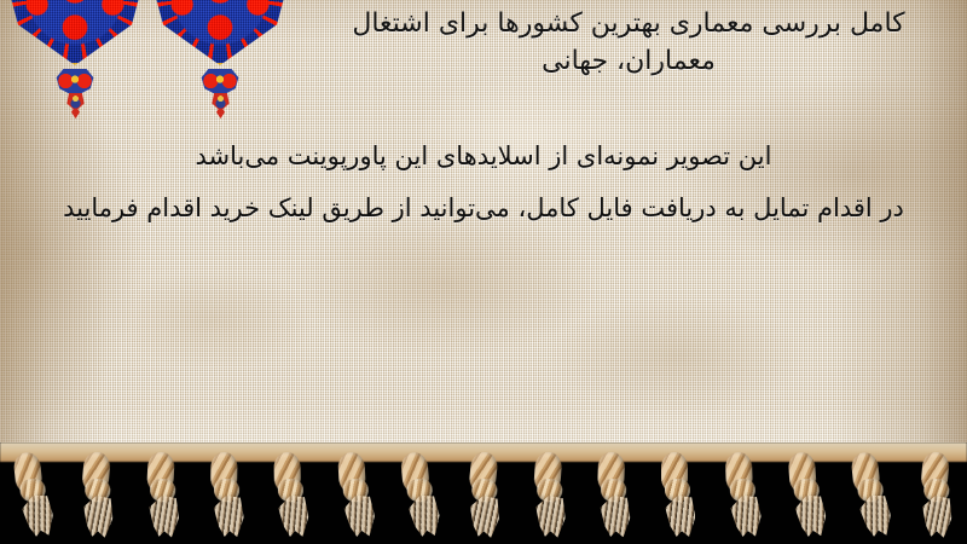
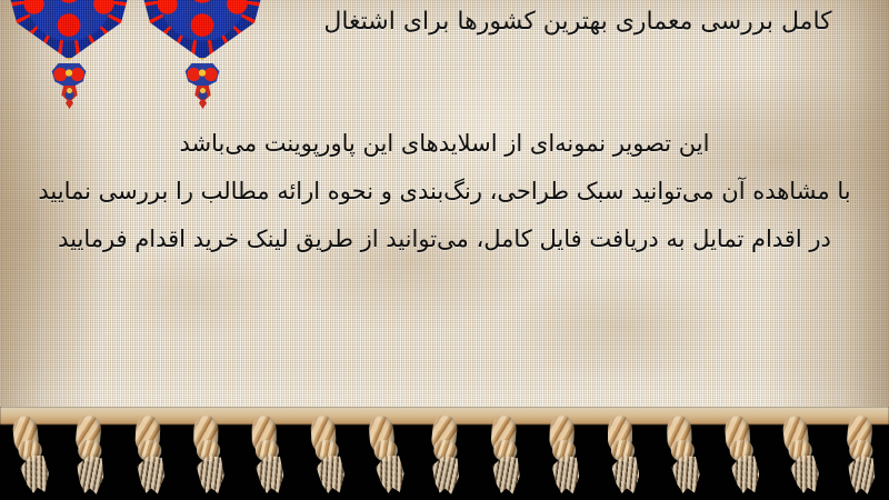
  کامل بررسی معماری بهترین کشورها برای اشتغال
- معماران، جهانی
  این تصویر نمونه‌ای از اسلایدهای این پاورپوینت می‌باشد
+ با مشاهده آن میتوانید سبک طراحی، رنگ‌بندی و نحوه ارائه مطالب را بررسی نمایید
  در اقدام تمایل به دریافت فایل کامل، می‌توانید از طریق لینک خرید اقدام فرمایید
